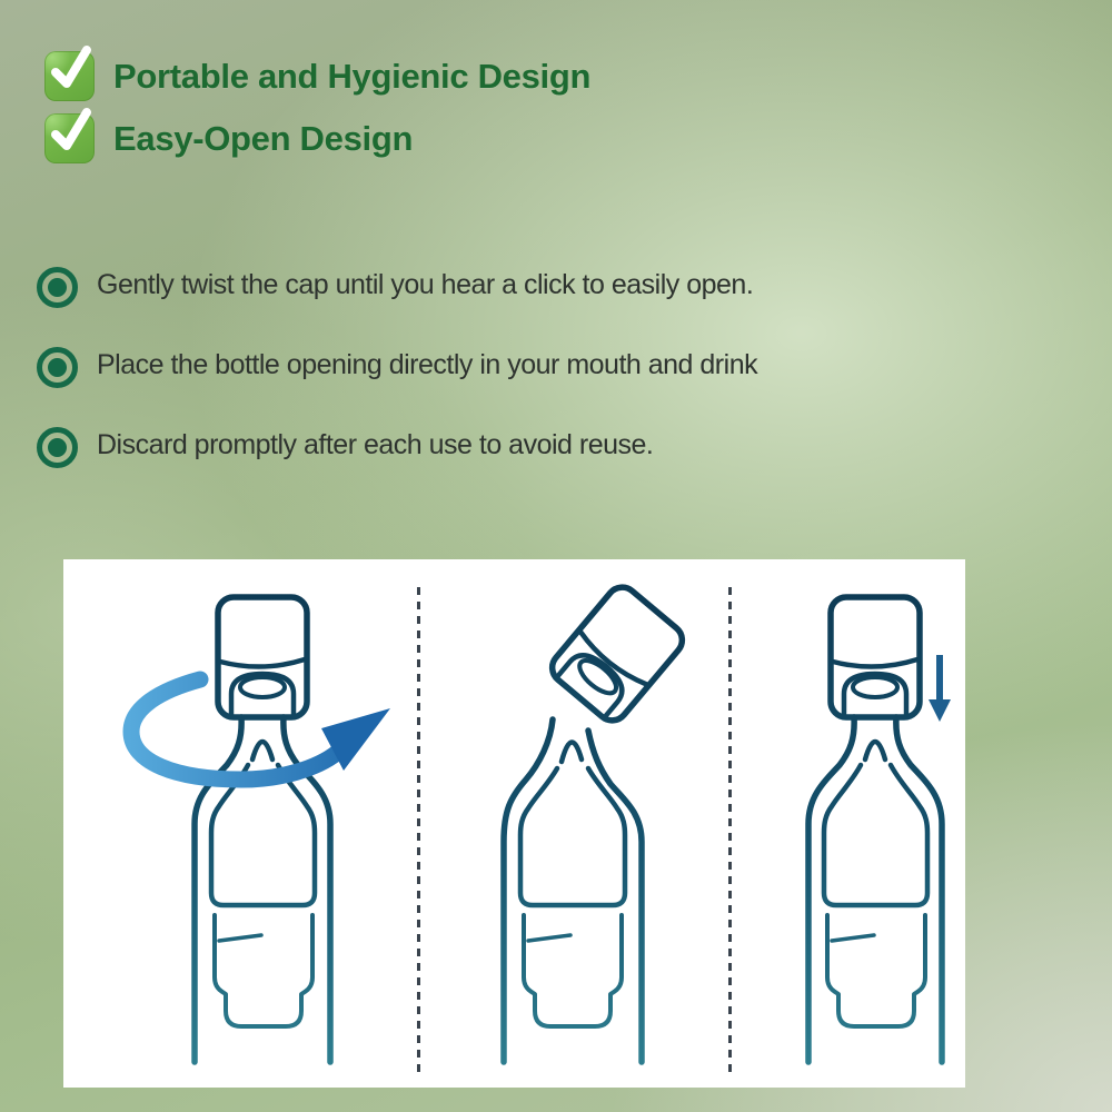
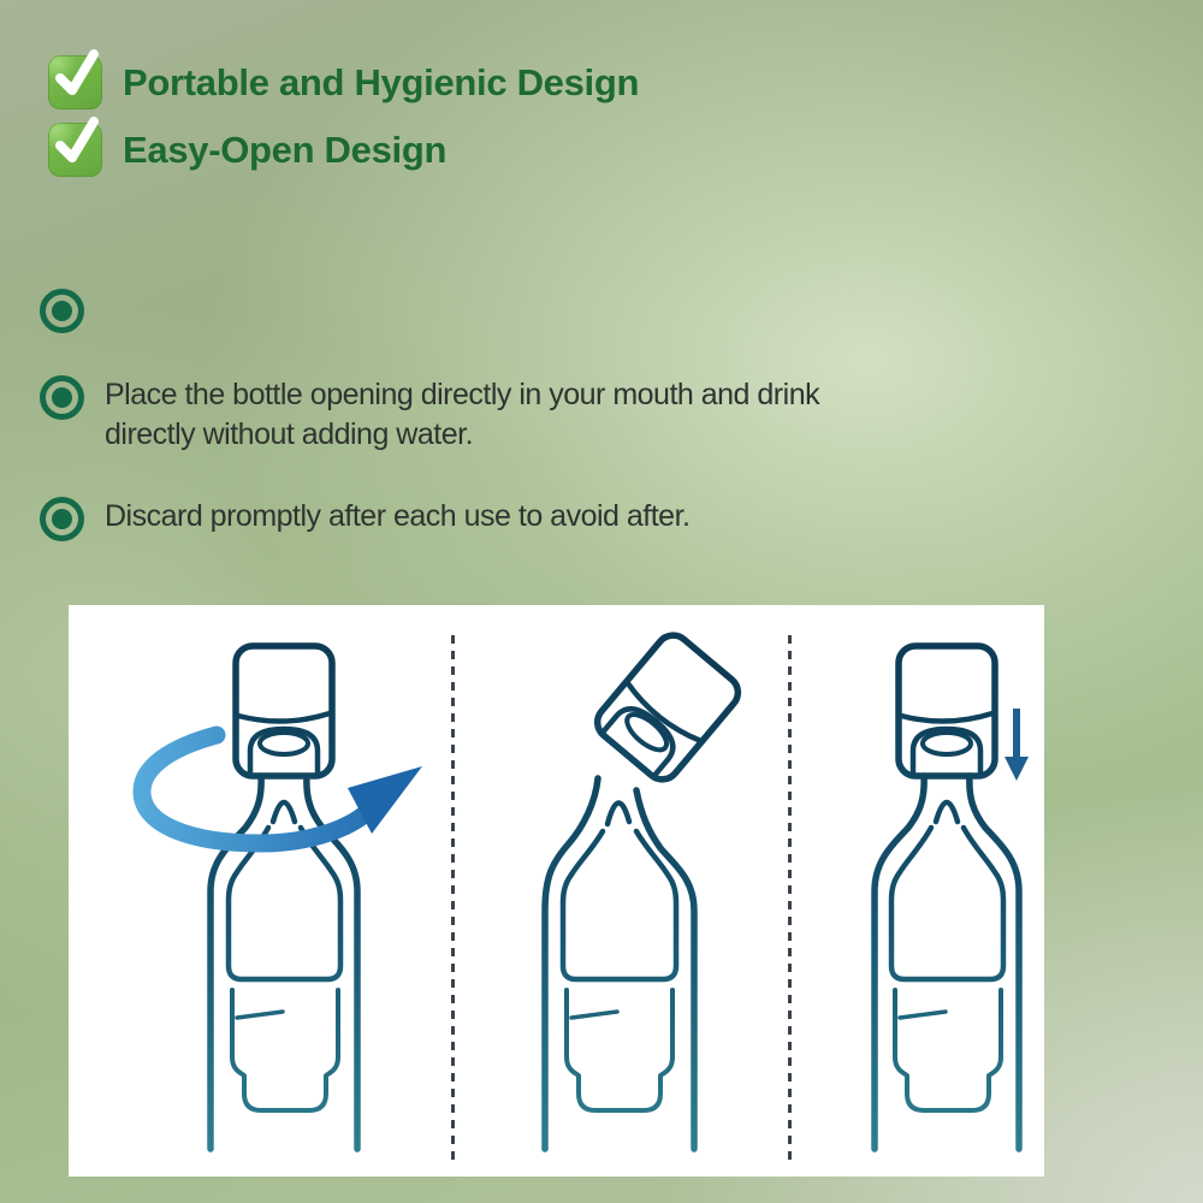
  Portable and Hygienic Design
  Easy-Open Design
- Gently twist the cap until you hear a click to easily open.
  Place the bottle opening directly in your mouth and drink
+ directly without adding water.
- Discard promptly after each use to avoid reuse.
+ Discard promptly after each use to avoid after.
